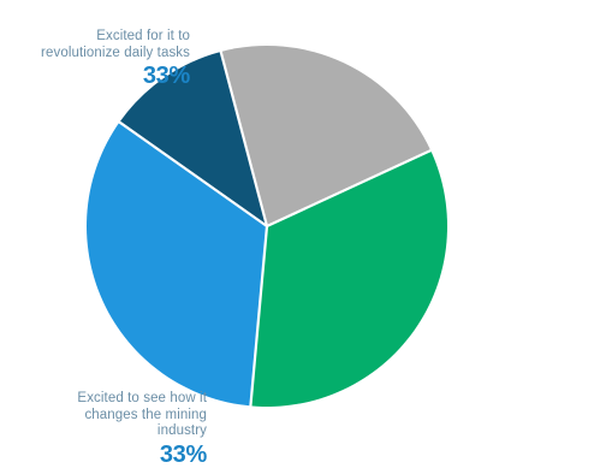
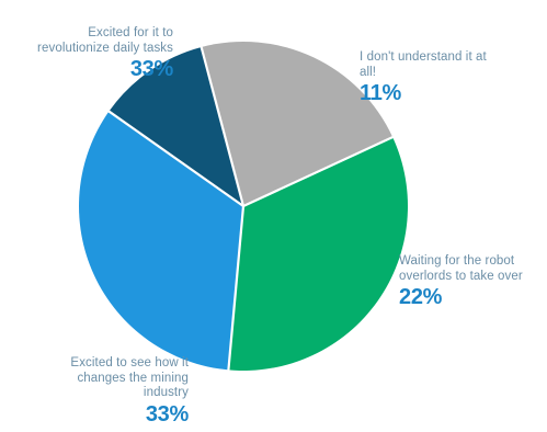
  Excited for it to
  revolutionize daily tasks
  33%
+ I don't understand it at
+ all!
+ 11%
+ Waiting for the robot
+ overlords to take over
+ 22%
  Excited to see how it
  changes the mining
  industry
  33%
